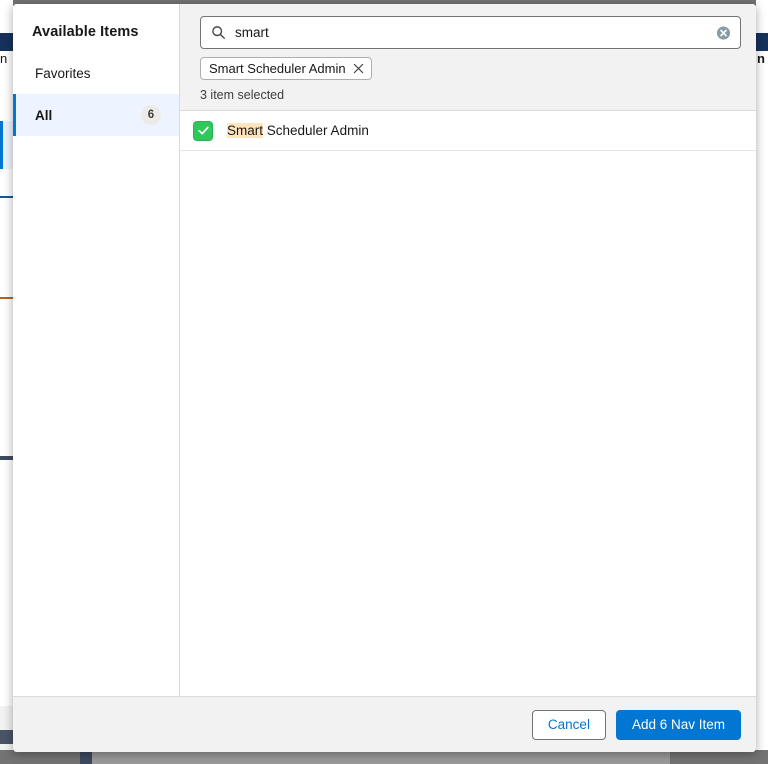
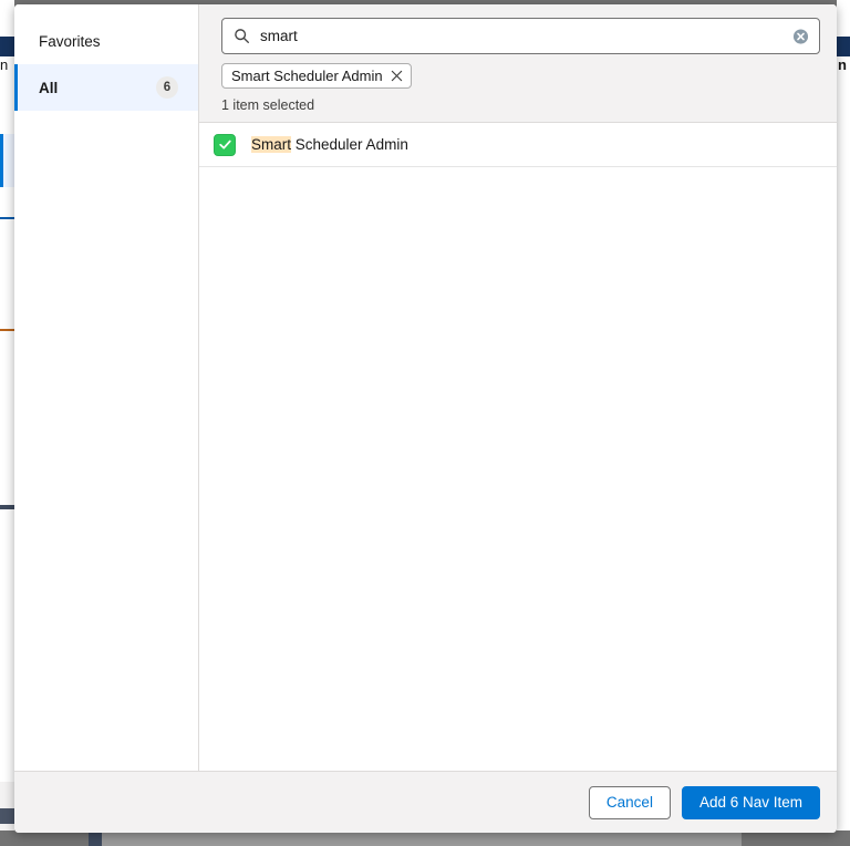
  n
  n
- Available Items
  Favorites
  All
  6
  smart
  Smart Scheduler Admin
- 3 item selected
+ 1 item selected
  Smart Scheduler Admin
  Cancel
  Add 6 Nav Item
